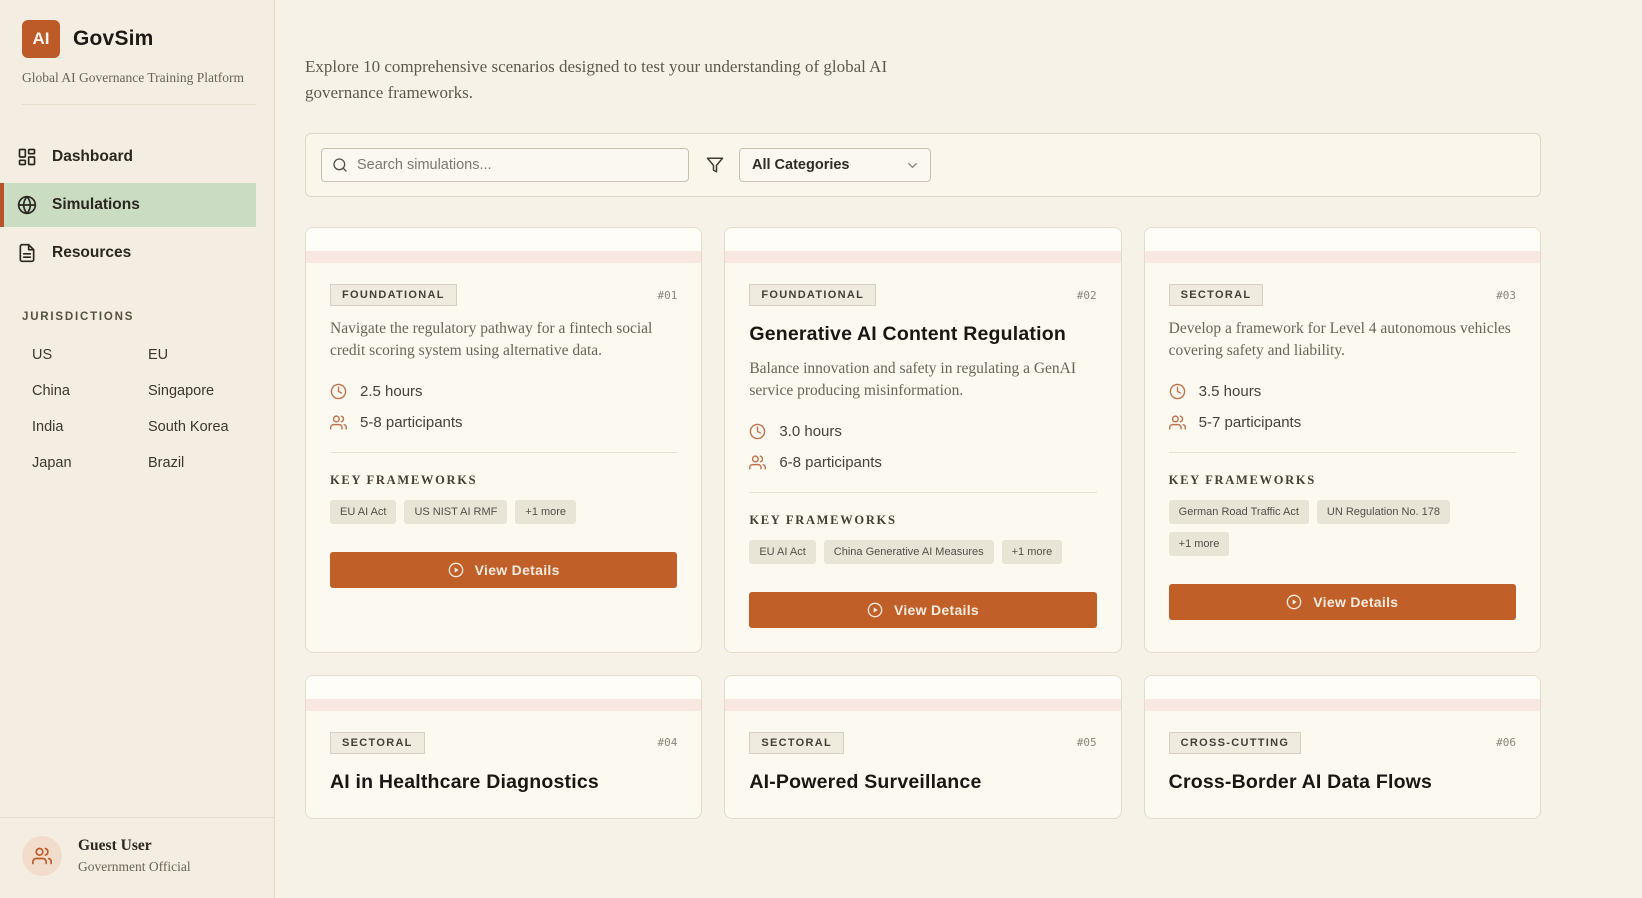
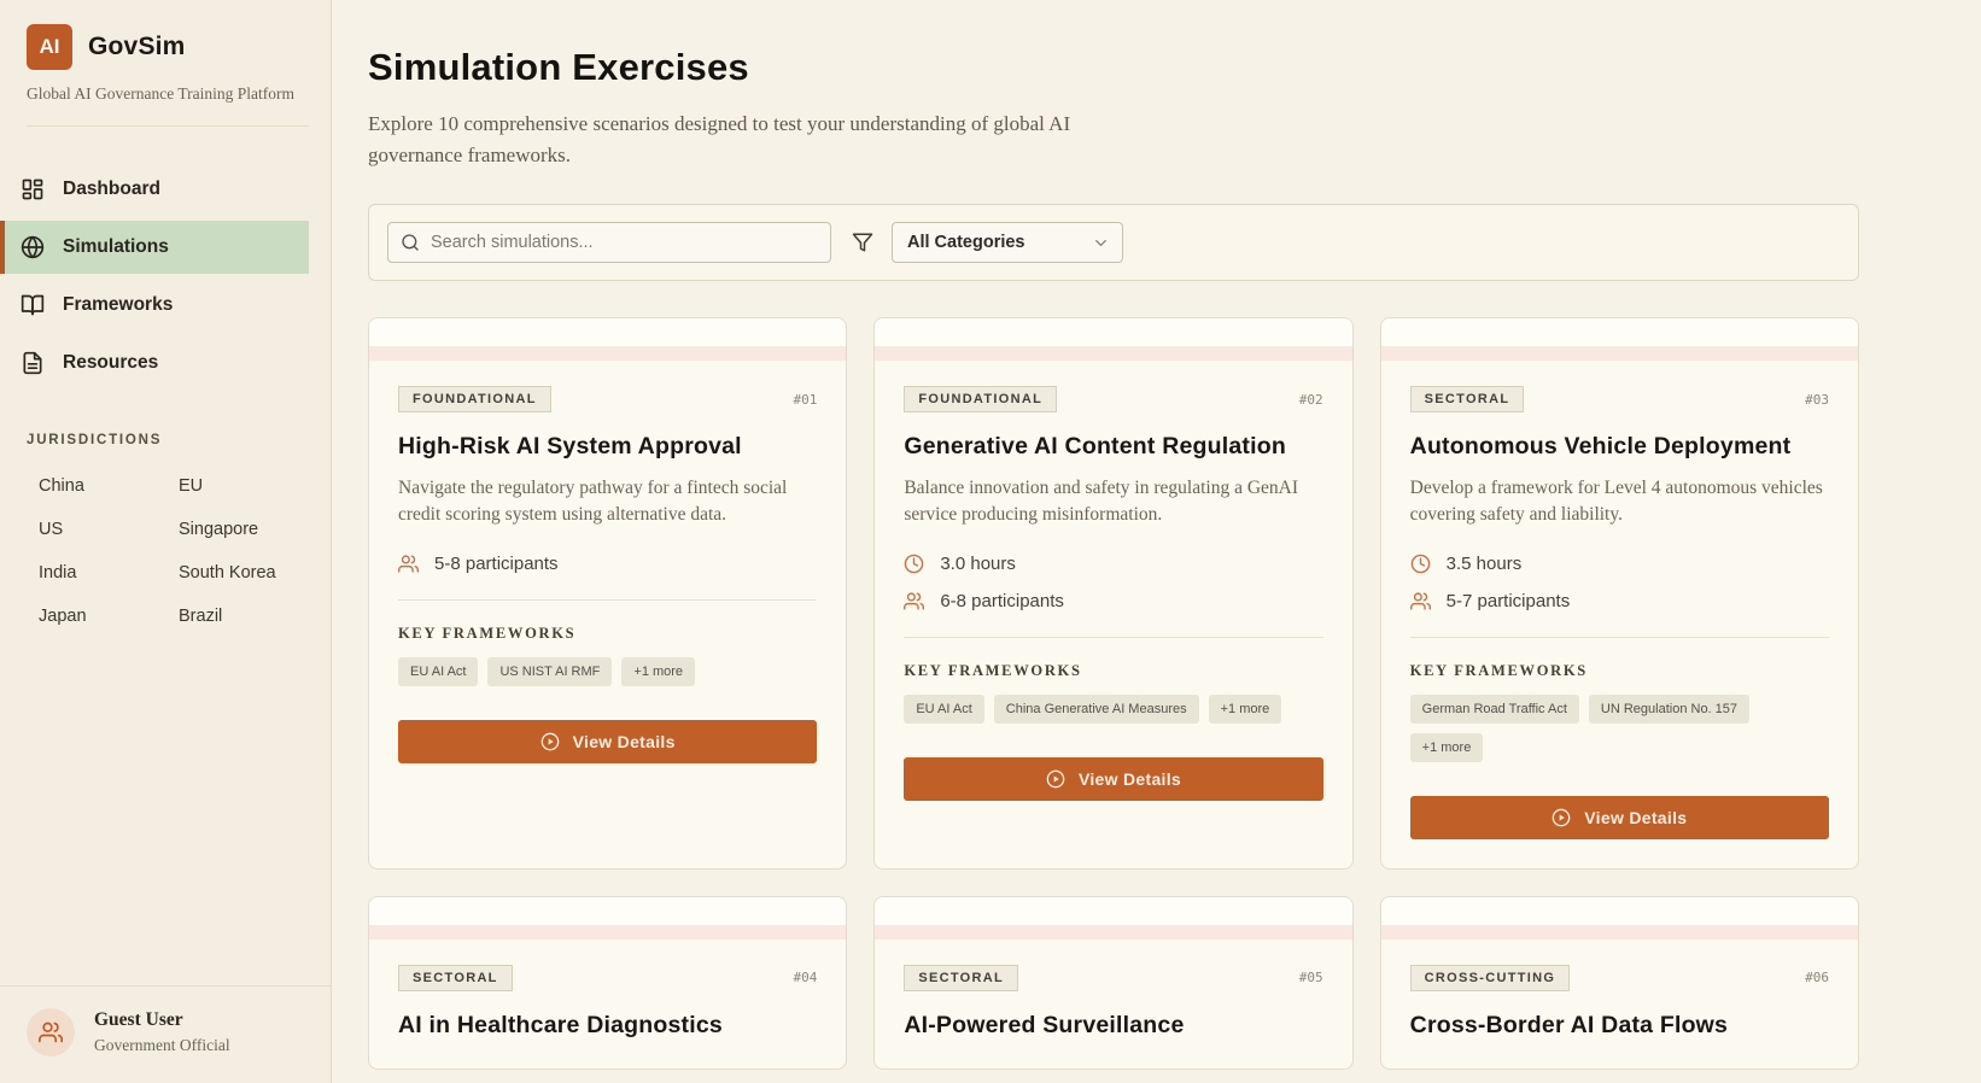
  AI
  GovSim
  Global AI Governance Training Platform
  Dashboard
  Simulations
+ Frameworks
  Resources
  JURISDICTIONS
- US
+ China
  EU
- China
+ US
  Singapore
  India
  South Korea
  Japan
  Brazil
  Guest User
  Government Official
+ Simulation Exercises
  Explore 10 comprehensive scenarios designed to test your understanding of global AI governance frameworks.
  Search simulations...
  All Categories
  FOUNDATIONAL
  #01
+ High-Risk AI System Approval
  Navigate the regulatory pathway for a fintech social credit scoring system using alternative data.
- 2.5 hours
  5-8 participants
  KEY FRAMEWORKS
  EU AI Act
  US NIST AI RMF
  +1 more
  View Details
  FOUNDATIONAL
  #02
  Generative AI Content Regulation
  Balance innovation and safety in regulating a GenAI service producing misinformation.
  3.0 hours
  6-8 participants
  KEY FRAMEWORKS
  EU AI Act
  China Generative AI Measures
  +1 more
  View Details
  SECTORAL
  #03
+ Autonomous Vehicle Deployment
  Develop a framework for Level 4 autonomous vehicles covering safety and liability.
  3.5 hours
  5-7 participants
  KEY FRAMEWORKS
  German Road Traffic Act
- UN Regulation No. 178
+ UN Regulation No. 157
  +1 more
  View Details
  SECTORAL
  #04
  AI in Healthcare Diagnostics
  SECTORAL
  #05
  AI-Powered Surveillance
  CROSS-CUTTING
  #06
  Cross-Border AI Data Flows
